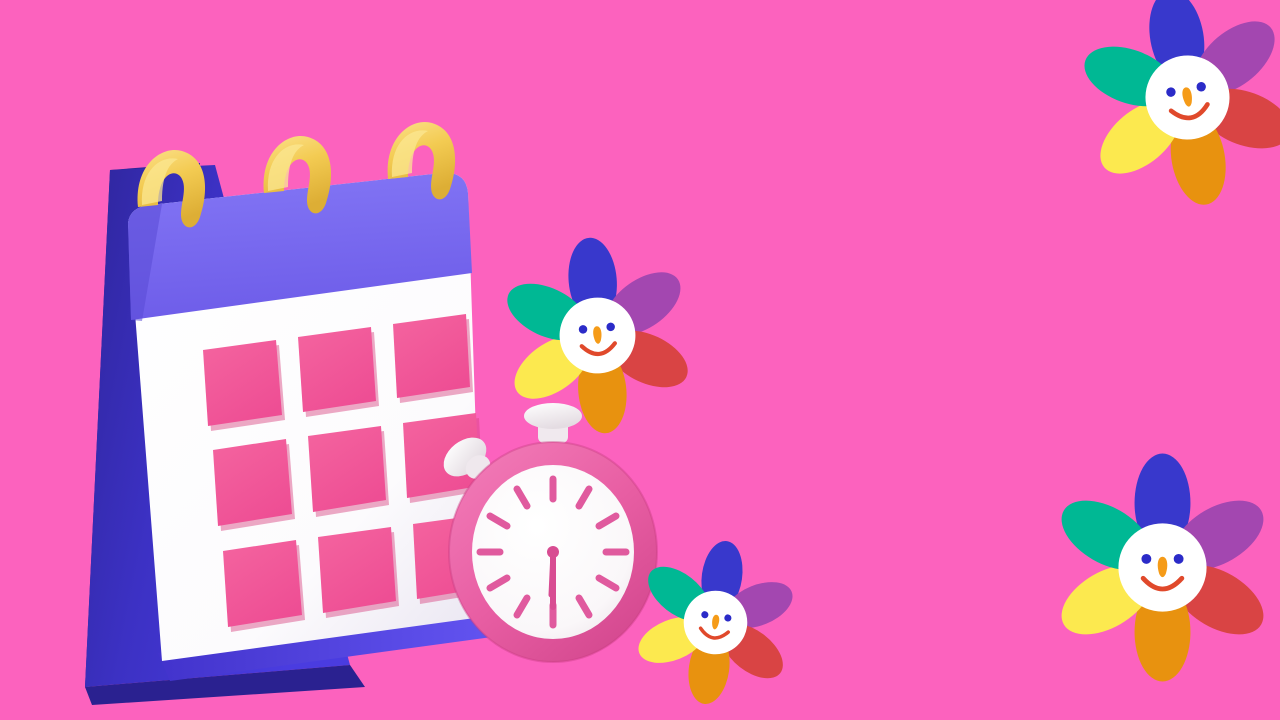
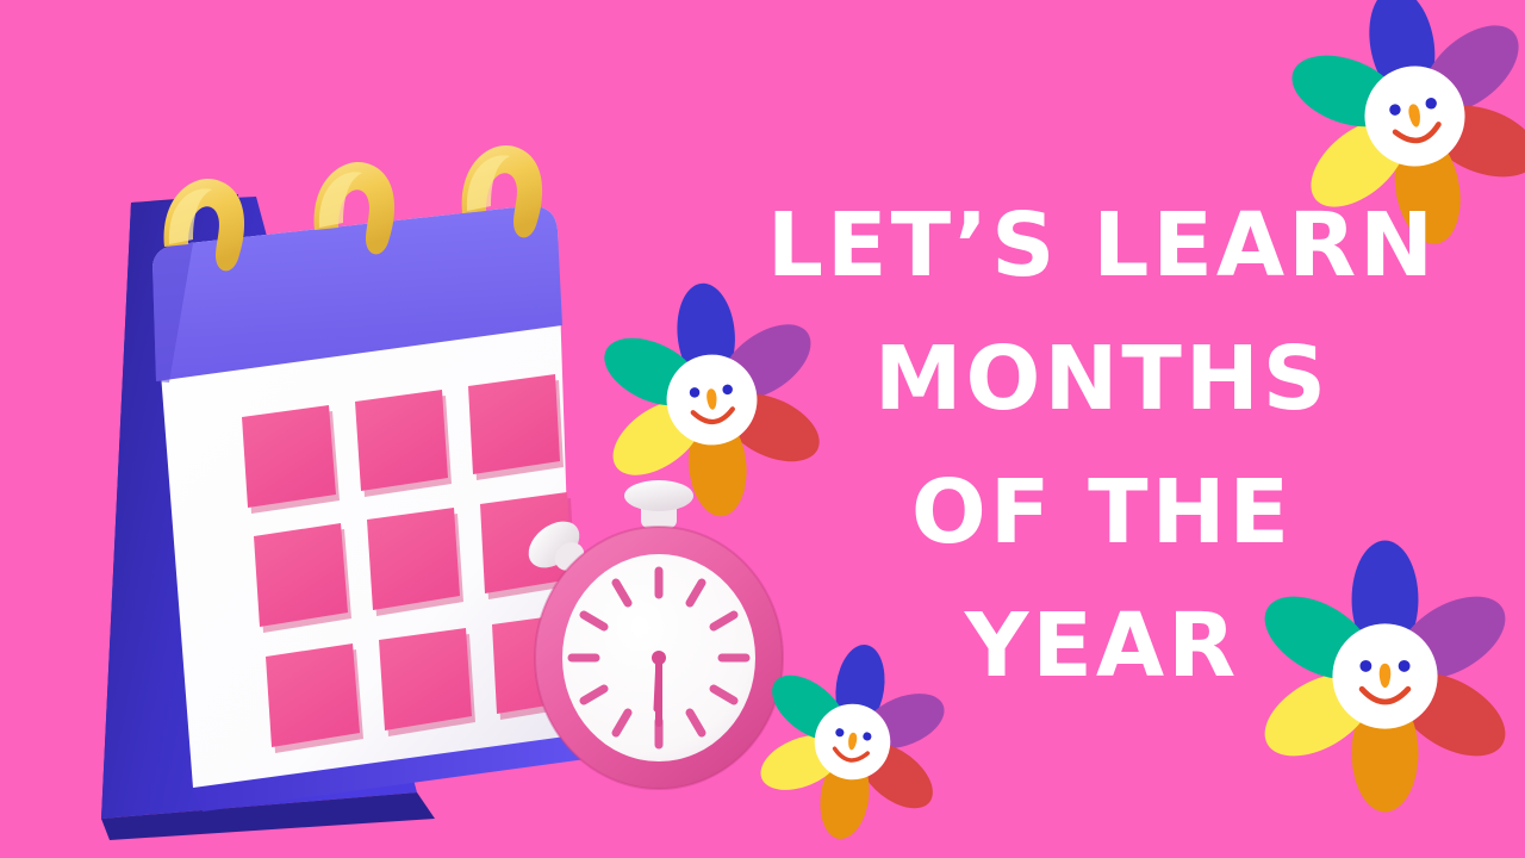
+ LET’S LEARN
+ MONTHS
+ OF THE
+ YEAR
